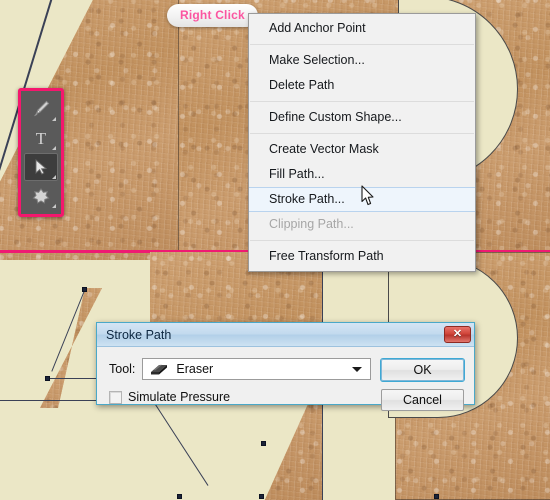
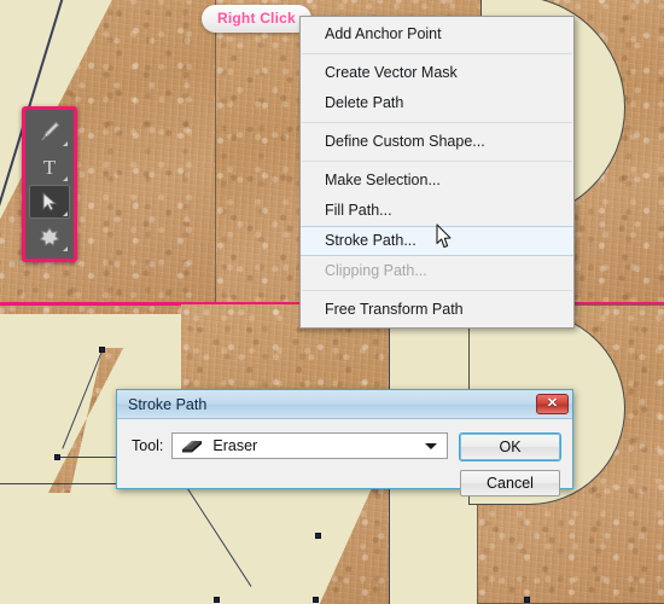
  T
  Right Click
  Add Anchor Point
- Make Selection...
+ Create Vector Mask
  Delete Path
  Define Custom Shape...
- Create Vector Mask
+ Make Selection...
  Fill Path...
  Stroke Path...
  Clipping Path...
  Free Transform Path
  Stroke Path
  ✕
  Tool:
  Eraser
- Simulate Pressure
  OK
  Cancel
